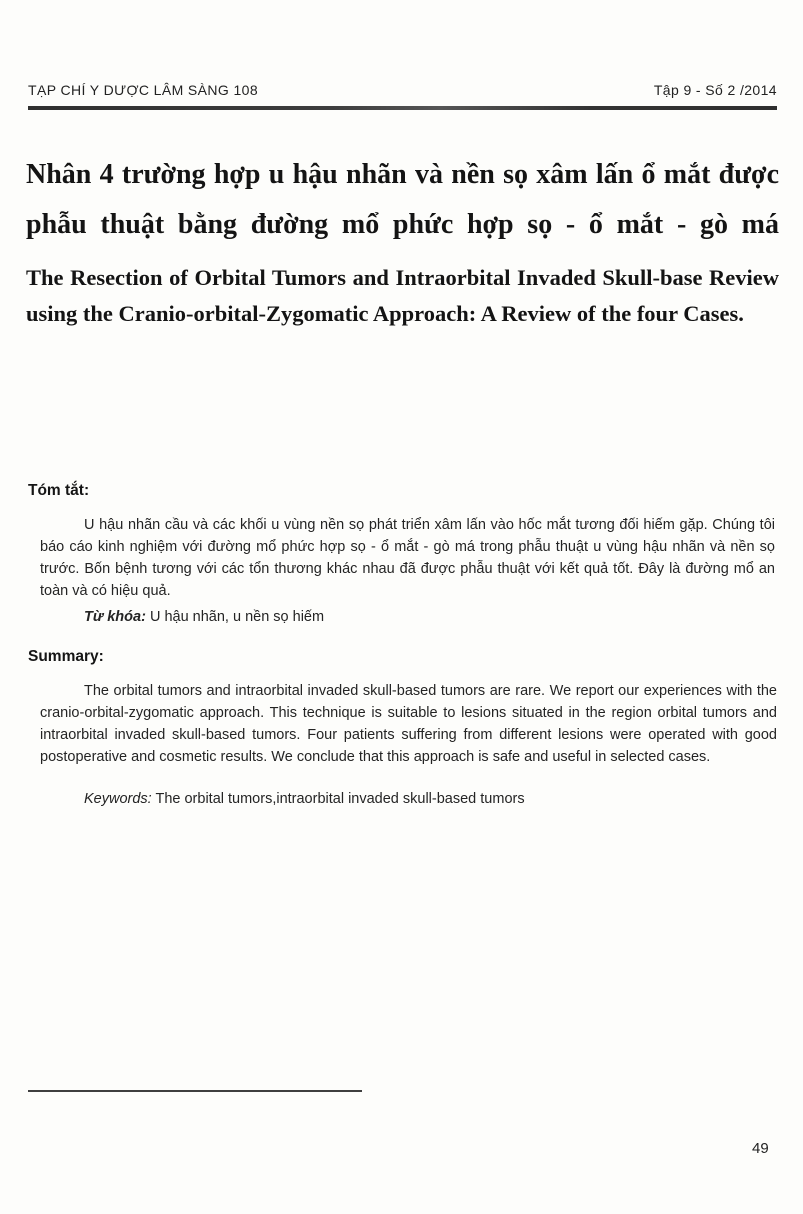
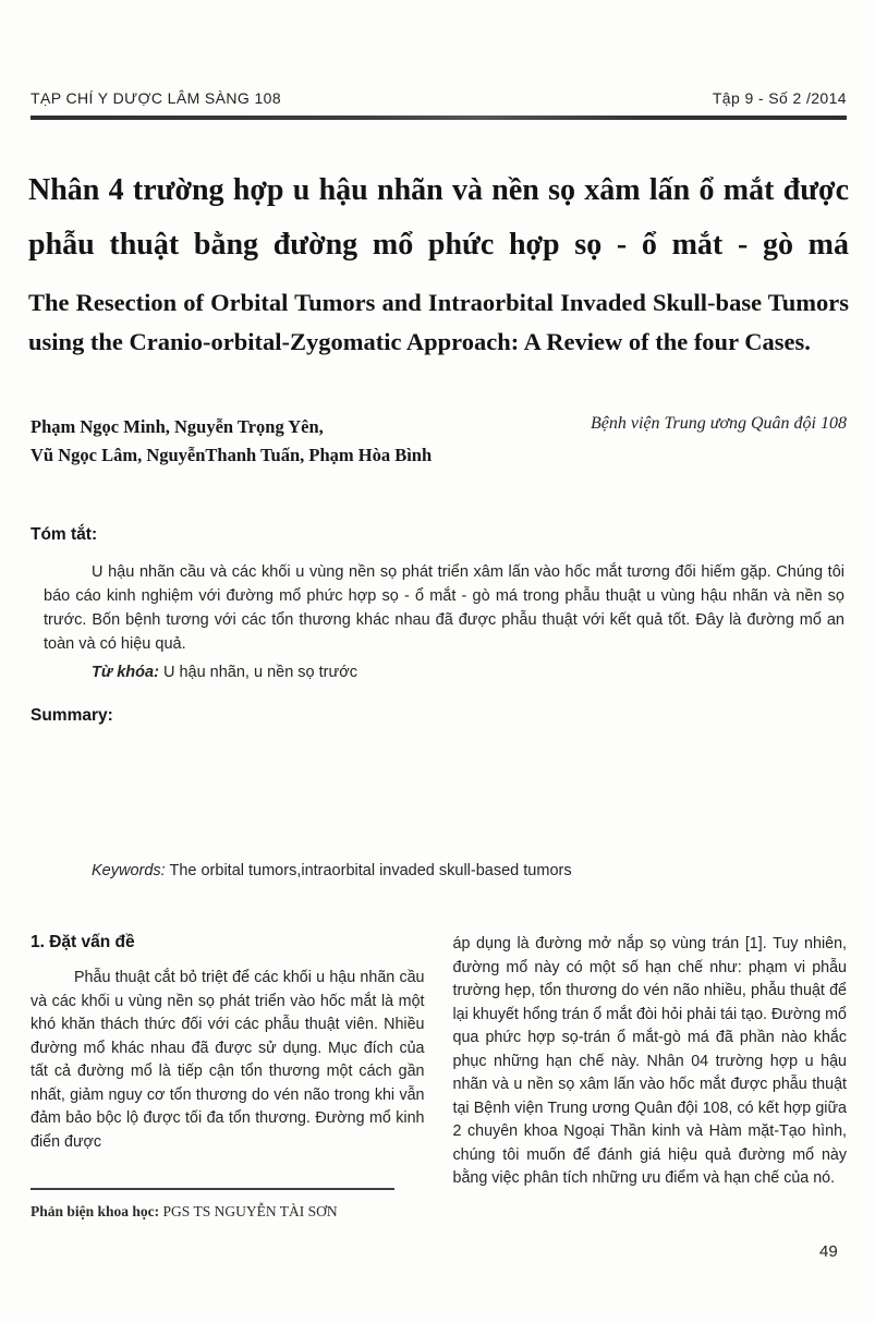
  TẠP CHÍ Y DƯỢC LÂM SÀNG 108
  Tập 9 - Số 2 /2014
  Nhân 4 trường hợp u hậu nhãn và nền sọ xâm lấn ổ mắt được phẫu thuật bằng đường mổ phức hợp sọ - ổ mắt - gò má
- The Resection of Orbital Tumors and Intraorbital Invaded Skull-base Review using the Cranio-orbital-Zygomatic Approach: A Review of the four Cases.
+ The Resection of Orbital Tumors and Intraorbital Invaded Skull-base Tumors using the Cranio-orbital-Zygomatic Approach: A Review of the four Cases.
+ Phạm Ngọc Minh, Nguyễn Trọng Yên,
+ Vũ Ngọc Lâm, NguyễnThanh Tuấn, Phạm Hòa Bình
+ Bệnh viện Trung ương Quân đội 108
  Tóm tắt:
  U hậu nhãn cầu và các khối u vùng nền sọ phát triển xâm lấn vào hốc mắt tương đối hiếm gặp. Chúng tôi báo cáo kinh nghiệm với đường mổ phức hợp sọ - ổ mắt - gò má trong phẫu thuật u vùng hậu nhãn và nền sọ trước. Bốn bệnh tương với các tổn thương khác nhau đã được phẫu thuật với kết quả tốt. Đây là đường mổ an toàn và có hiệu quả.
- Từ khóa: U hậu nhãn, u nền sọ hiếm
+ Từ khóa: U hậu nhãn, u nền sọ trước
  Summary:
- The orbital tumors and intraorbital invaded skull-based tumors are rare. We report our experiences with the cranio-orbital-zygomatic approach. This technique is suitable to lesions situated in the region orbital tumors and intraorbital invaded skull-based tumors. Four patients suffering from different lesions were operated with good postoperative and cosmetic results. We conclude that this approach is safe and useful in selected cases.
  Keywords: The orbital tumors,intraorbital invaded skull-based tumors
+ 1. Đặt vấn đề
+ Phẫu thuật cắt bỏ triệt để các khối u hậu nhãn cầu và các khối u vùng nền sọ phát triển vào hốc mắt là một khó khăn thách thức đối với các phẫu thuật viên. Nhiều đường mổ khác nhau đã được sử dụng. Mục đích của tất cả đường mổ là tiếp cận tổn thương một cách gần nhất, giảm nguy cơ tổn thương do vén não trong khi vẫn đảm bảo bộc lộ được tối đa tổn thương. Đường mổ kinh điển được
+ áp dụng là đường mở nắp sọ vùng trán [1]. Tuy nhiên, đường mổ này có một số hạn chế như: phạm vi phẫu trường hẹp, tổn thương do vén não nhiều, phẫu thuật để lại khuyết hổng trán ổ mắt đòi hỏi phải tái tạo. Đường mổ qua phức hợp sọ-trán ổ mắt-gò má đã phần nào khắc phục những hạn chế này. Nhân 04 trường hợp u hậu nhãn và u nền sọ xâm lấn vào hốc mắt được phẫu thuật tại Bệnh viện Trung ương Quân đội 108, có kết hợp giữa 2 chuyên khoa Ngoại Thần kinh và Hàm mặt-Tạo hình, chúng tôi muốn để đánh giá hiệu quả đường mổ này bằng việc phân tích những ưu điểm và hạn chế của nó.
+ Phản biện khoa học: PGS TS NGUYỄN TÀI SƠN
  49
